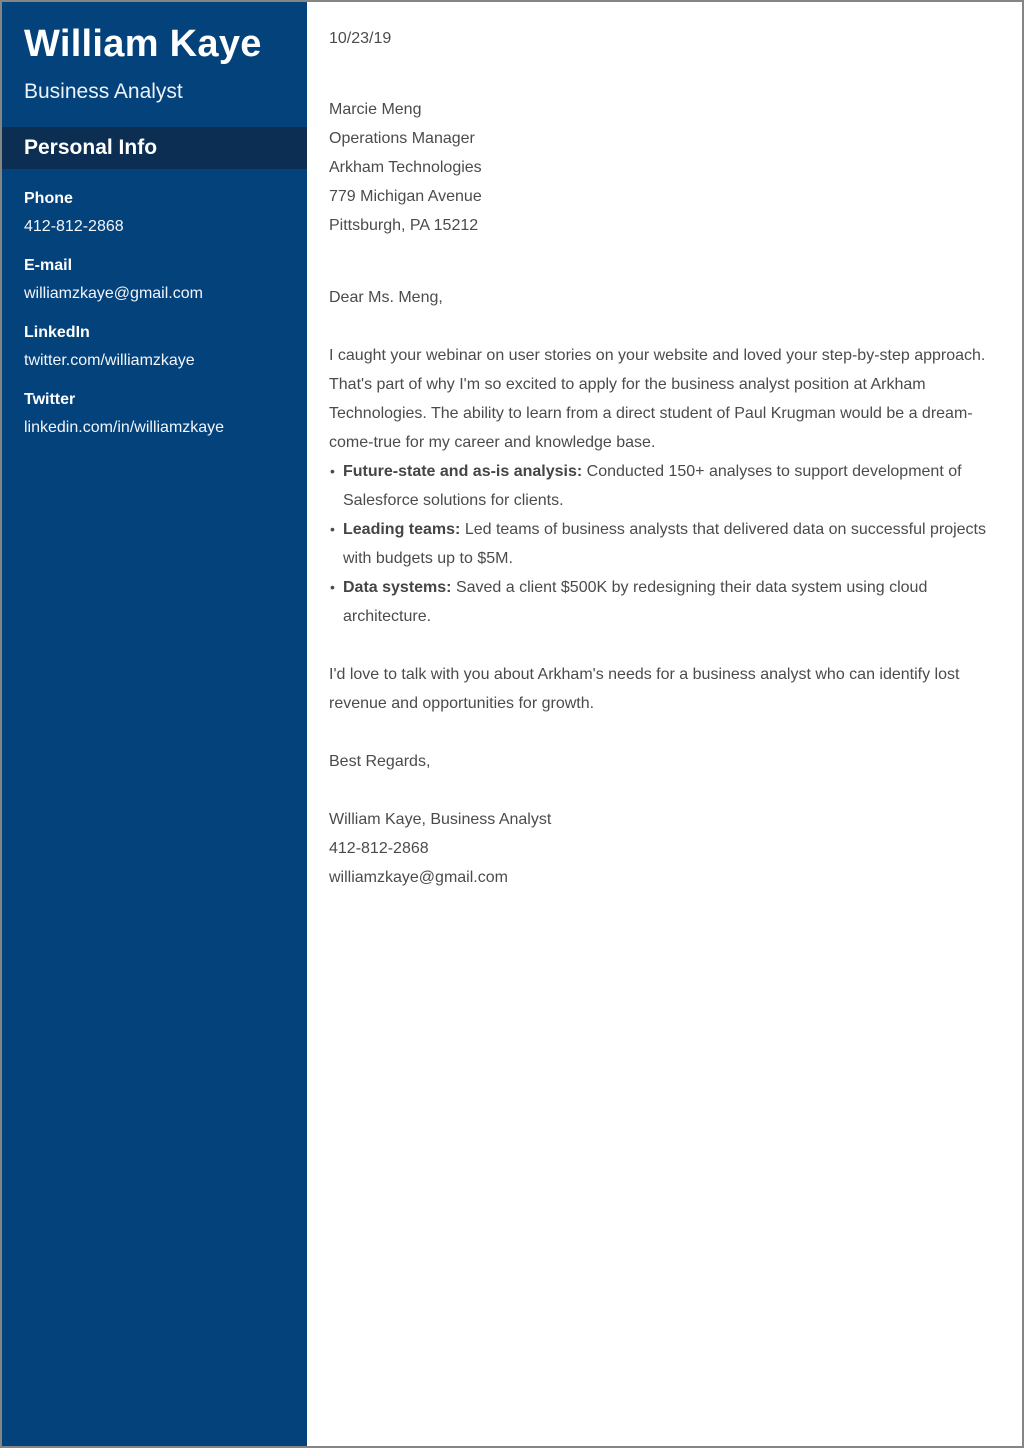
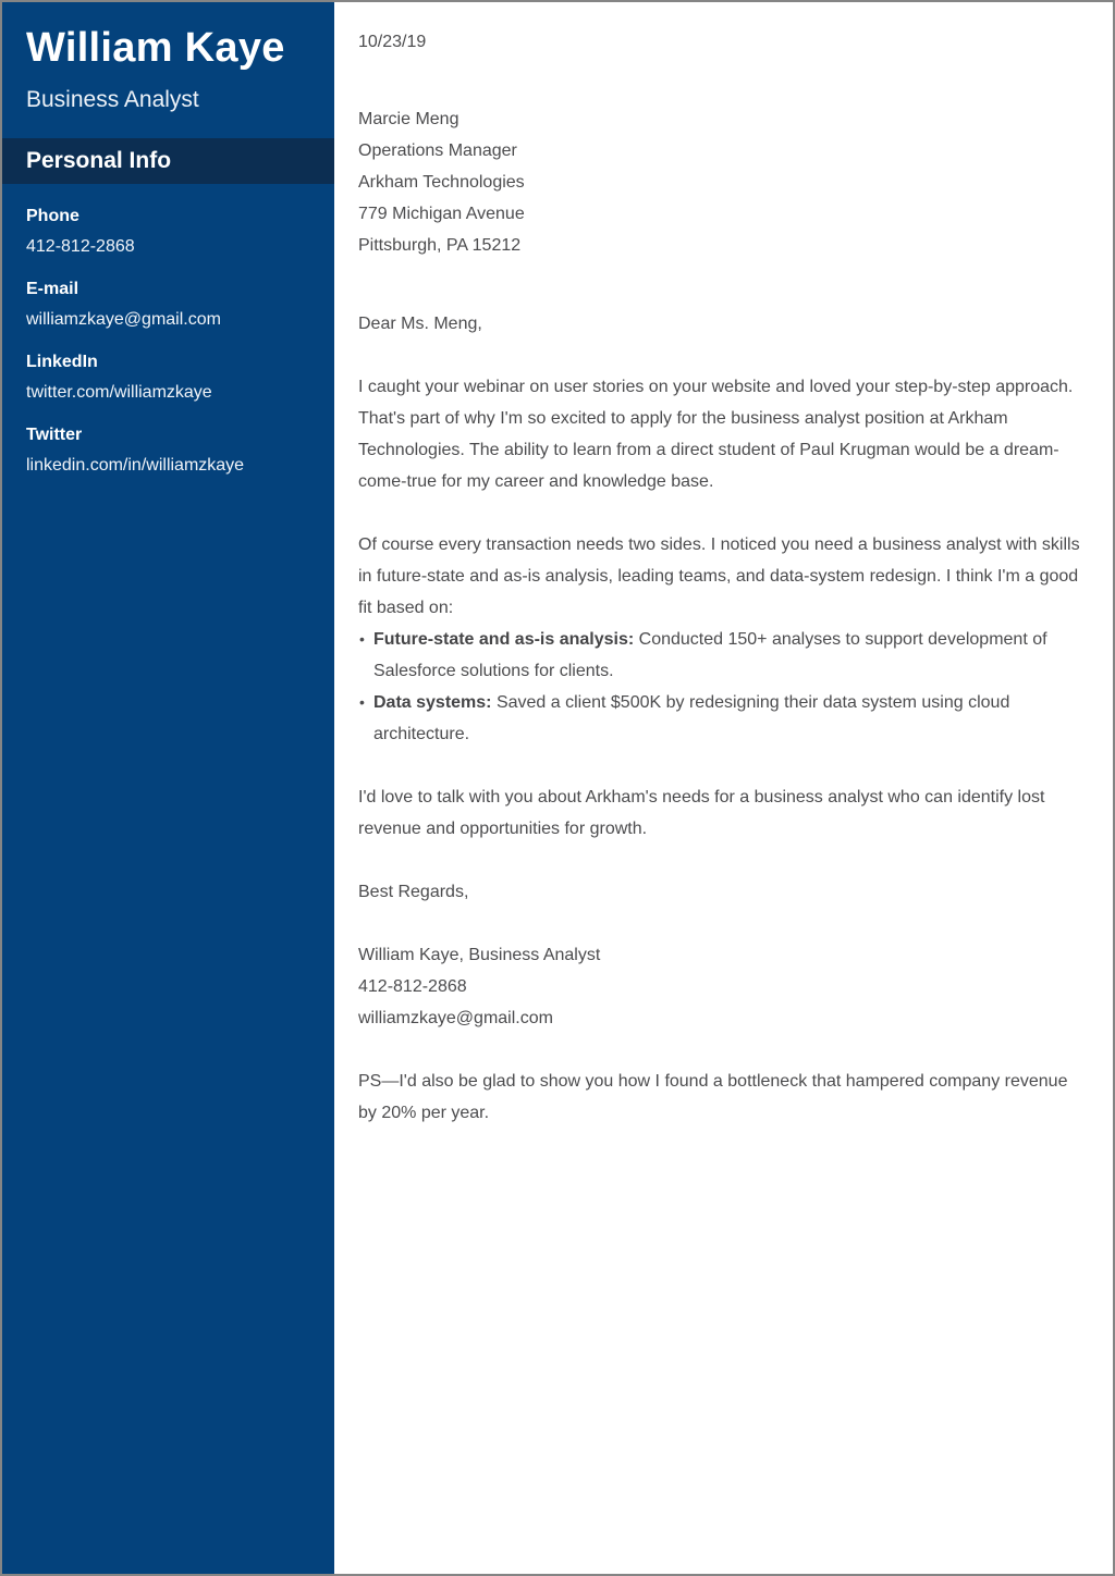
  William Kaye
  Business Analyst
  Personal Info
  Phone
  412-812-2868
  E-mail
  williamzkaye@gmail.com
  LinkedIn
  twitter.com/williamzkaye
  Twitter
  linkedin.com/in/williamzkaye
  10/23/19
  Marcie Meng
  Operations Manager
  Arkham Technologies
  779 Michigan Avenue
  Pittsburgh, PA 15212
  Dear Ms. Meng,
  I caught your webinar on user stories on your website and loved your step-by-step approach. That's part of why I'm so excited to apply for the business analyst position at Arkham Technologies. The ability to learn from a direct student of Paul Krugman would be a dream-come-true for my career and knowledge base.
+ Of course every transaction needs two sides. I noticed you need a business analyst with skills in future-state and as-is analysis, leading teams, and data-system redesign. I think I'm a good fit based on:
  Future-state and as-is analysis: Conducted 150+ analyses to support development of Salesforce solutions for clients.
- Leading teams: Led teams of business analysts that delivered data on successful projects with budgets up to $5M.
  Data systems: Saved a client $500K by redesigning their data system using cloud architecture.
  I'd love to talk with you about Arkham's needs for a business analyst who can identify lost revenue and opportunities for growth.
  Best Regards,
  William Kaye, Business Analyst
  412-812-2868
  williamzkaye@gmail.com
+ PS—I'd also be glad to show you how I found a bottleneck that hampered company revenue by 20% per year.
